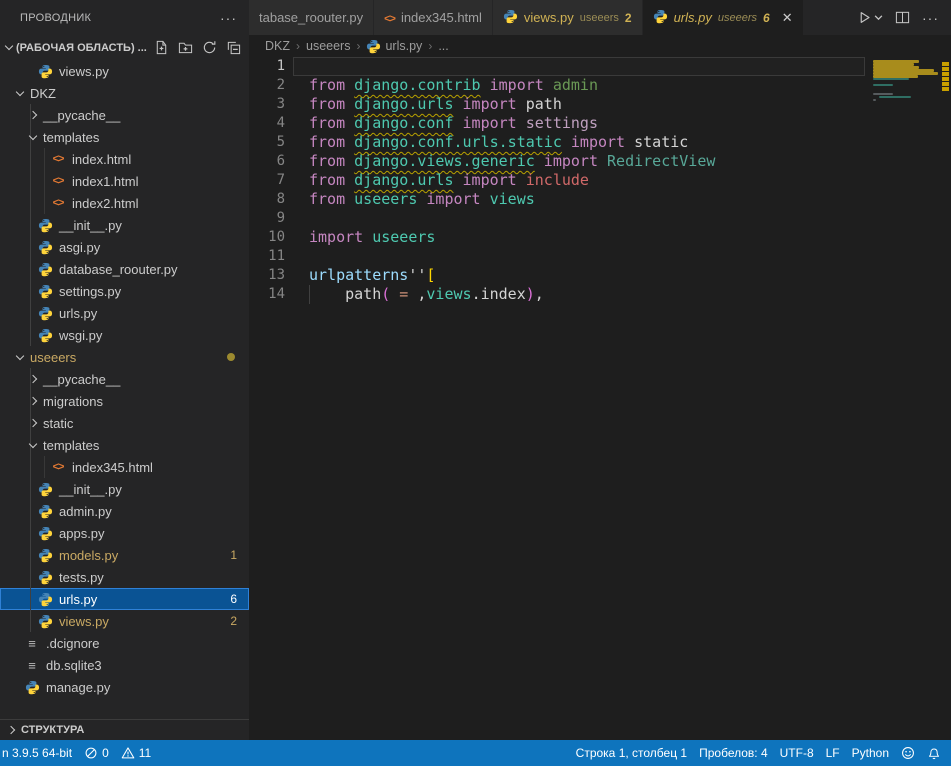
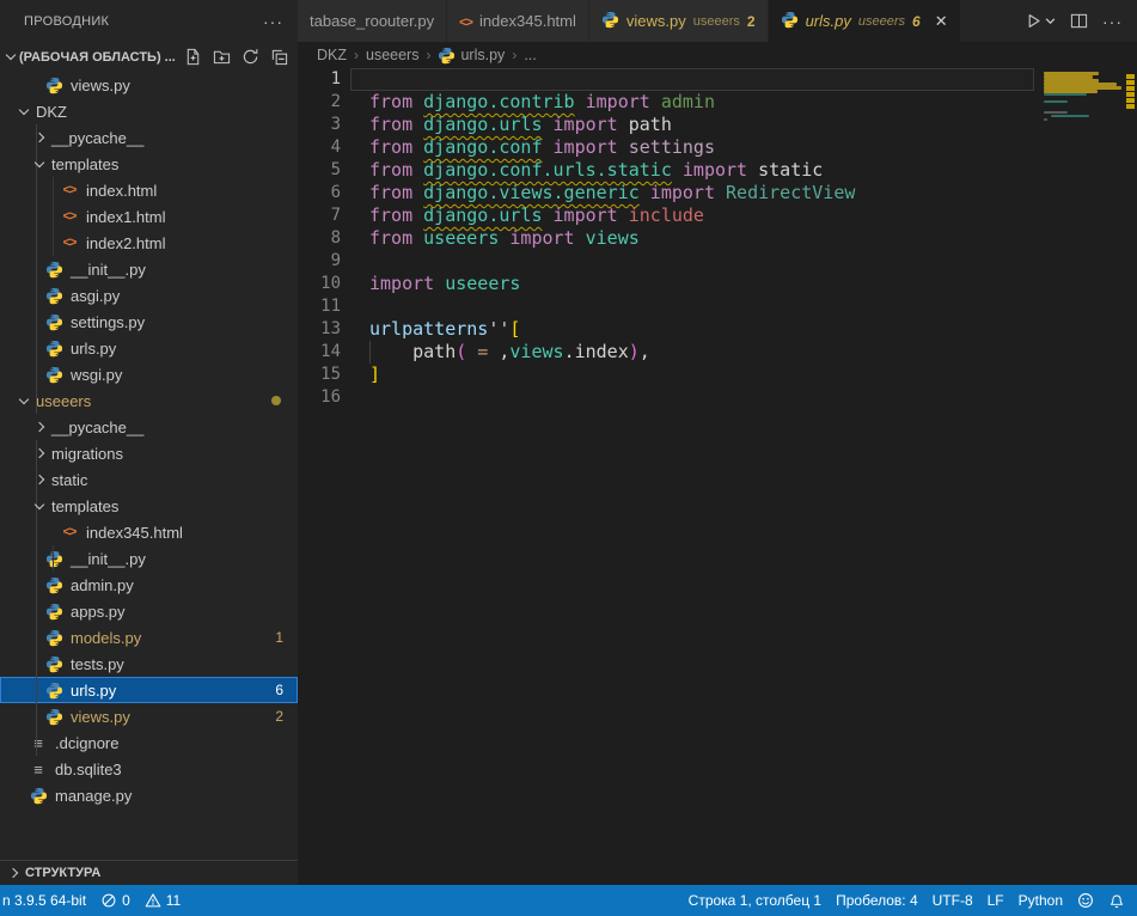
  ПРОВОДНИК
  ···
  (РАБОЧАЯ ОБЛАСТЬ) ...
  views.py
  DKZ
  __pycache__
  templates
  <>
  index.html
  <>
  index1.html
  <>
  index2.html
  __init__.py
  asgi.py
- database_roouter.py
  settings.py
  urls.py
  wsgi.py
  useeers
  __pycache__
  migrations
  static
  templates
  <>
  index345.html
  __init__.py
  admin.py
  apps.py
  models.py
  1
  tests.py
  urls.py
  6
  views.py
  2
  ≡
  .dcignore
  ≡
  db.sqlite3
  manage.py
  СТРУКТУРА
  tabase_roouter.py
  <>
  index345.html
  views.py
  useeers
  2
  urls.py
  useeers
  6
  ✕
  ···
  DKZ
  ›
  useeers
  ›
  urls.py
  ›
  ...
  1
  2
  from django.contrib import admin
  3
  from django.urls import path
  4
  from django.conf import settings
  5
  from django.conf.urls.static import static
  6
  from django.views.generic import RedirectView
  7
  from django.urls import include
  8
  from useeers import views
  9
  10
  import useeers
  11
  13
  urlpatterns''[
  14
  path( = ,views.index),
+ 15
+ ]
+ 16
  n 3.9.5 64-bit
  0
  11
  Строка 1, столбец 1
  Пробелов: 4
  UTF-8
  LF
  Python
